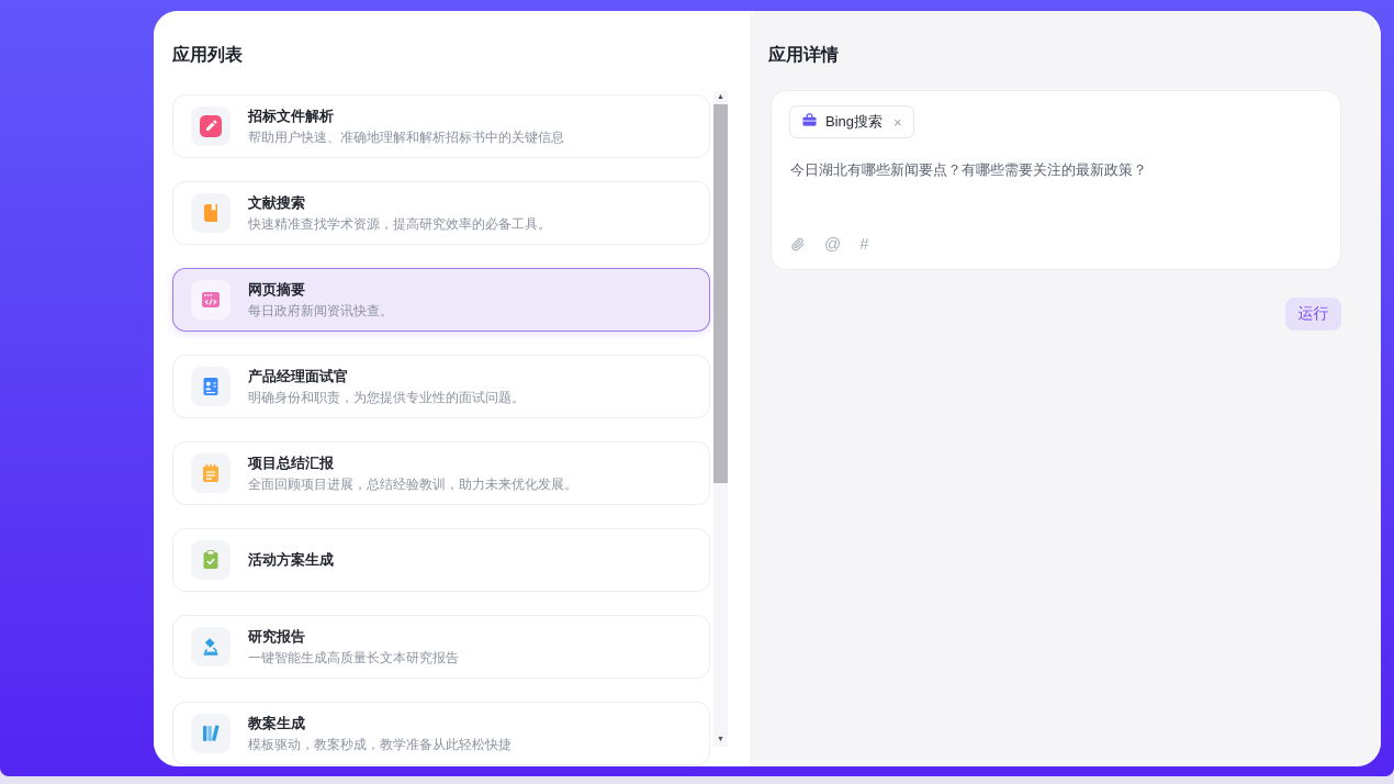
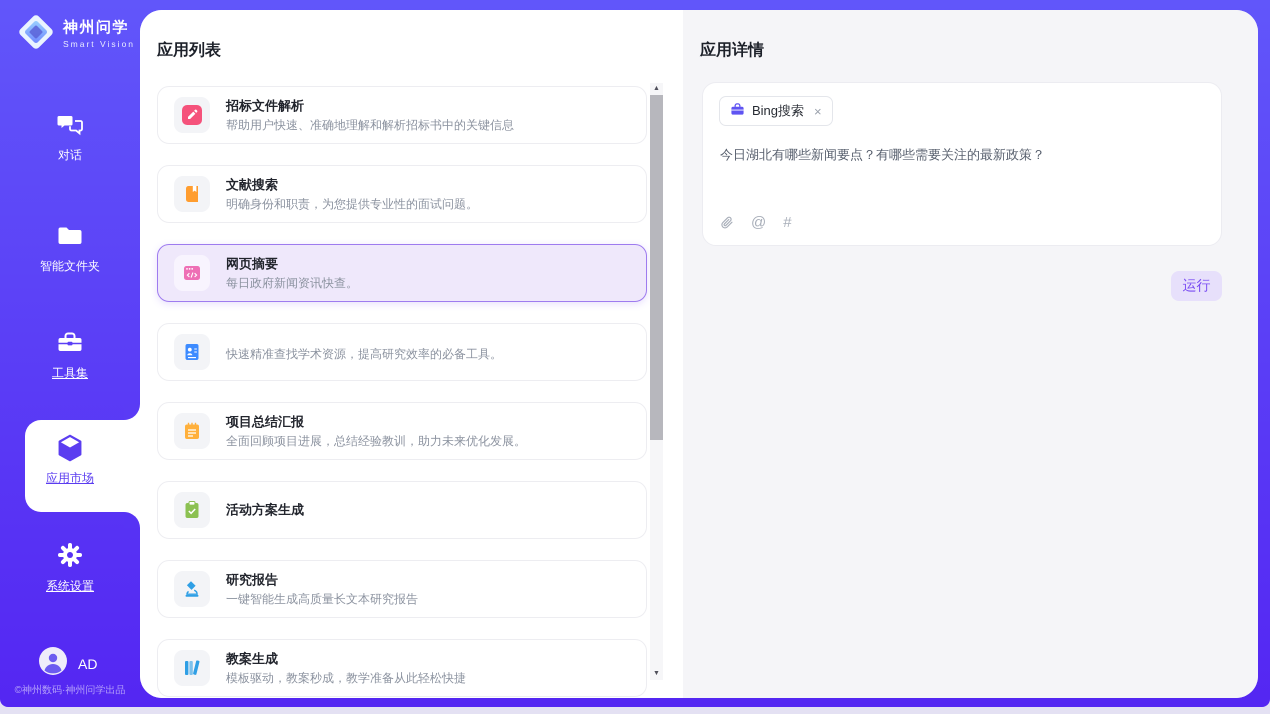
+ 神州问学
+ Smart Vision
+ 对话
+ 智能文件夹
+ 工具集
+ 应用市场
+ 系统设置
+ AD
+ ©神州数码·神州问学出品
  应用列表
  招标文件解析
  帮助用户快速、准确地理解和解析招标书中的关键信息
  文献搜索
- 快速精准查找学术资源，提高研究效率的必备工具。
+ 明确身份和职责，为您提供专业性的面试问题。
  网页摘要
  每日政府新闻资讯快查。
- 产品经理面试官
- 明确身份和职责，为您提供专业性的面试问题。
+ 快速精准查找学术资源，提高研究效率的必备工具。
  项目总结汇报
  全面回顾项目进展，总结经验教训，助力未来优化发展。
  活动方案生成
  研究报告
  一键智能生成高质量长文本研究报告
  教案生成
  模板驱动，教案秒成，教学准备从此轻松快捷
  应用详情
  Bing搜索
  ×
  今日湖北有哪些新闻要点？有哪些需要关注的最新政策？
  @
  #
  运行
